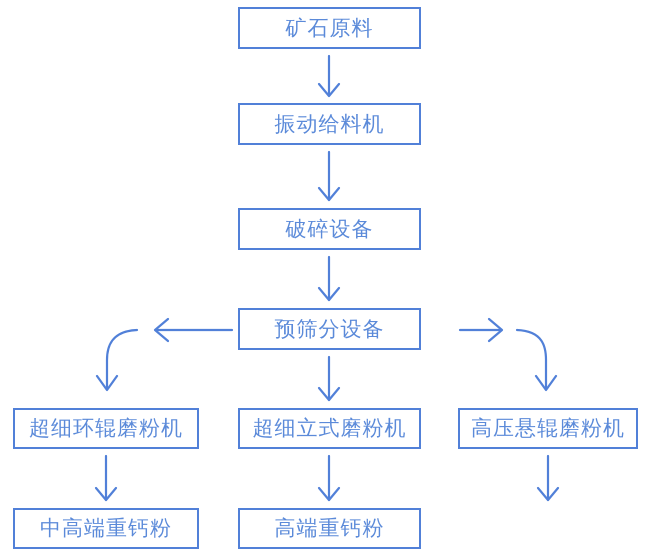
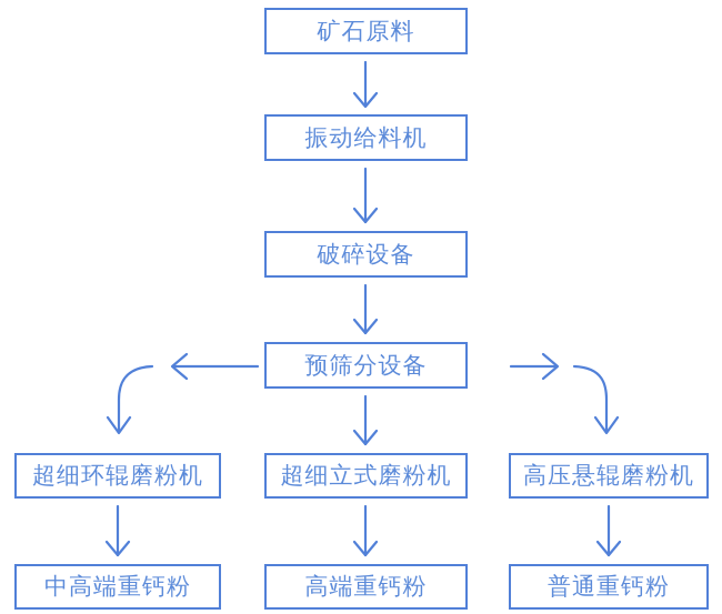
  矿石原料
  振动给料机
  破碎设备
  预筛分设备
  超细环辊磨粉机
  超细立式磨粉机
  高压悬辊磨粉机
  中高端重钙粉
  高端重钙粉
+ 普通重钙粉
